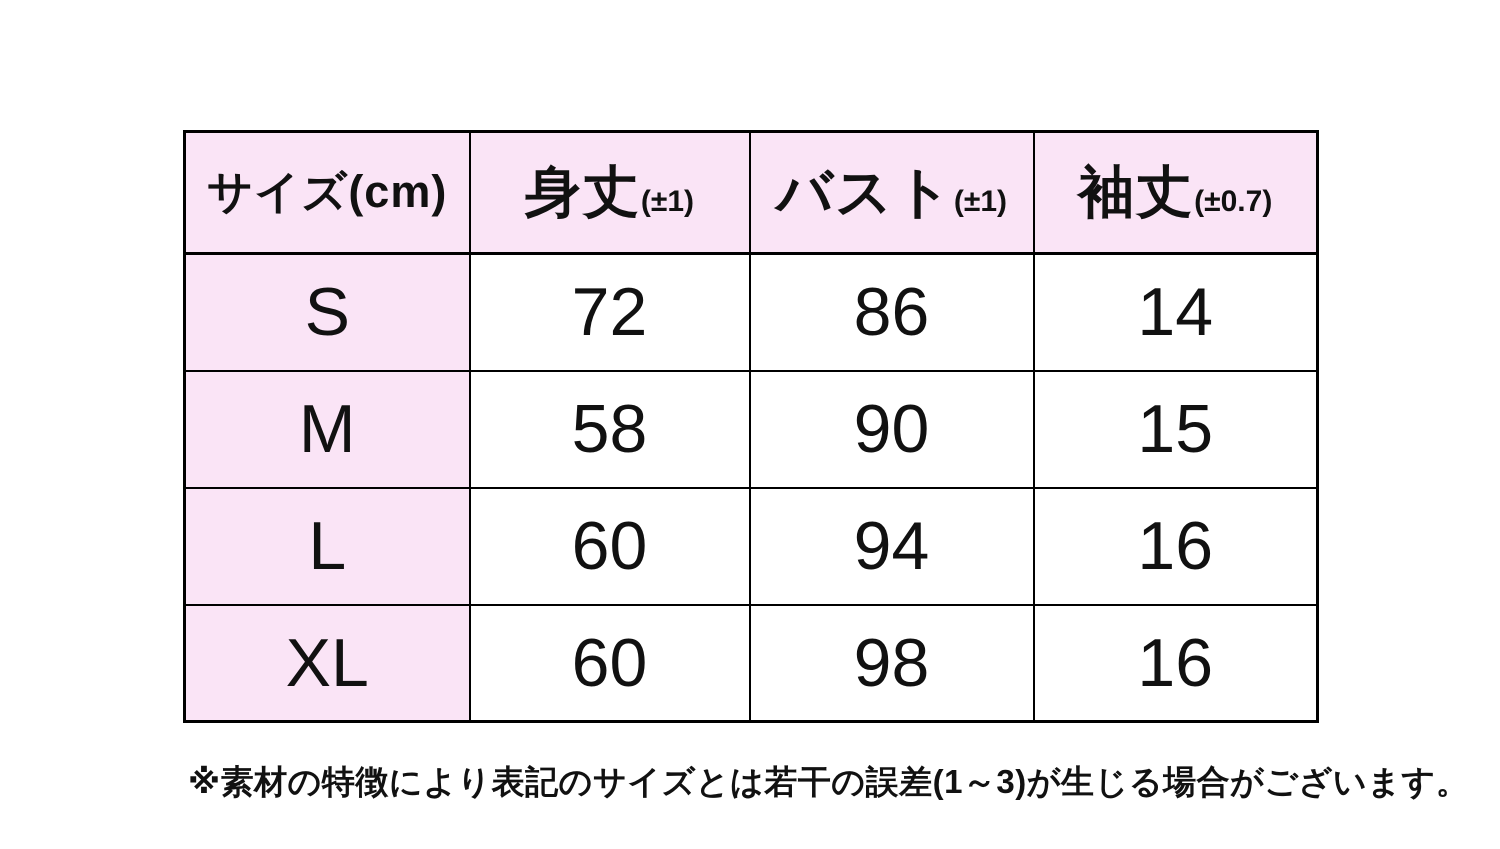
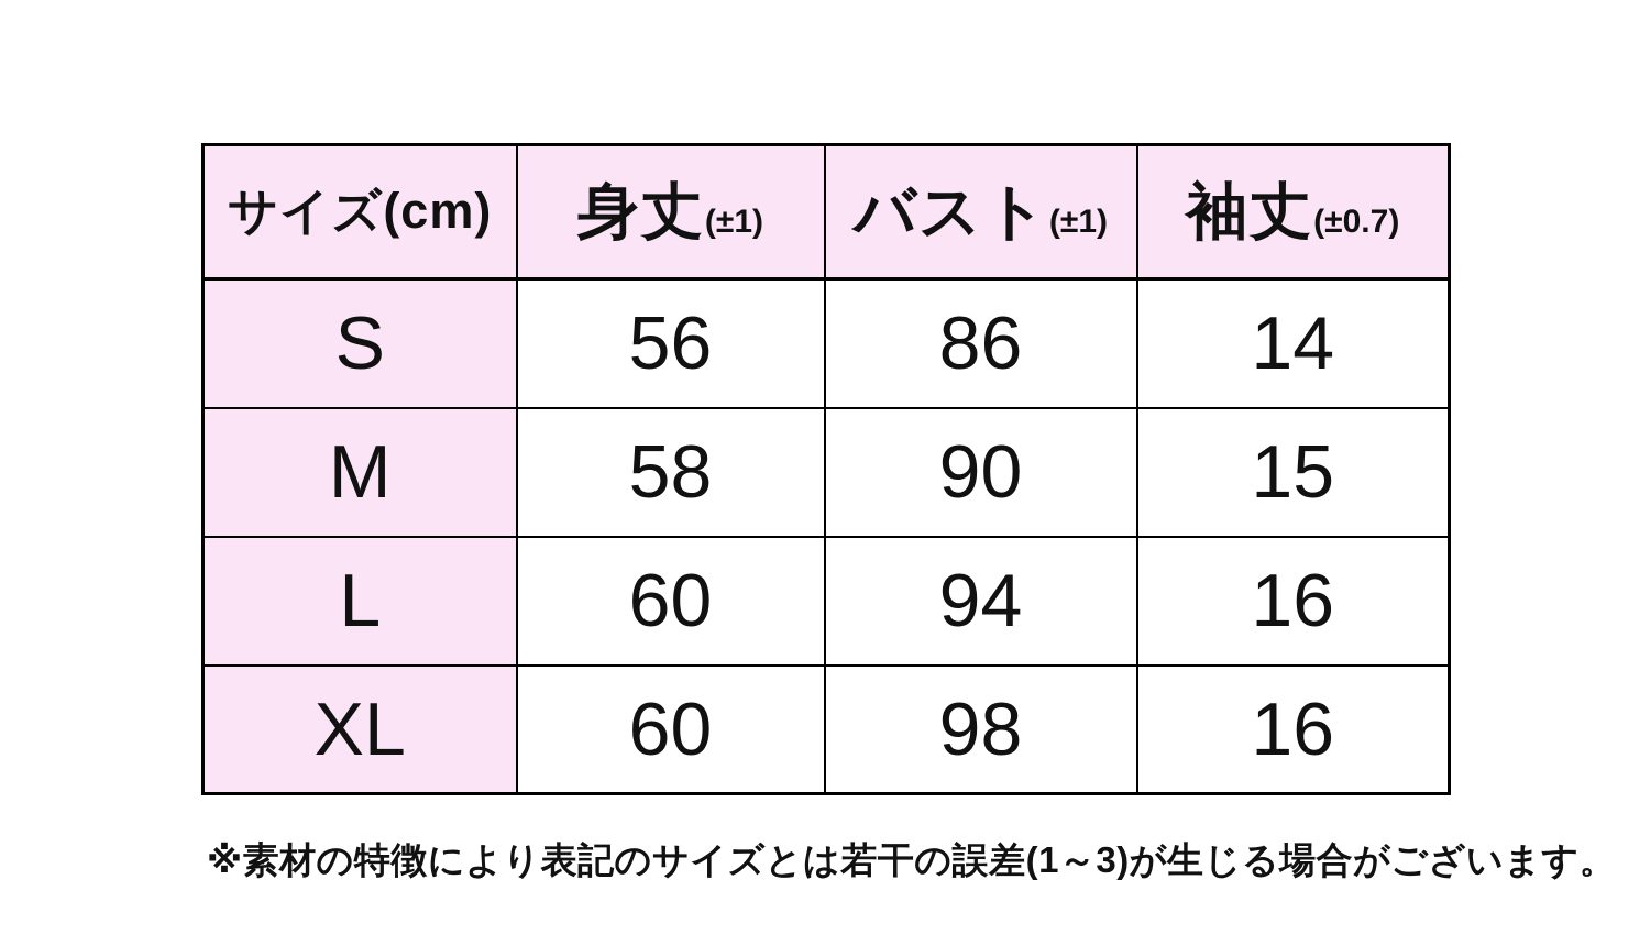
  サイズ(cm)	身丈(±1)	バスト(±1)	袖丈(±0.7)
- S	72	86	14
+ S	56	86	14
  M	58	90	15
  L	60	94	16
  XL	60	98	16
  ※素材の特徴により表記のサイズとは若干の誤差(1～3)が生じる場合がございます。
